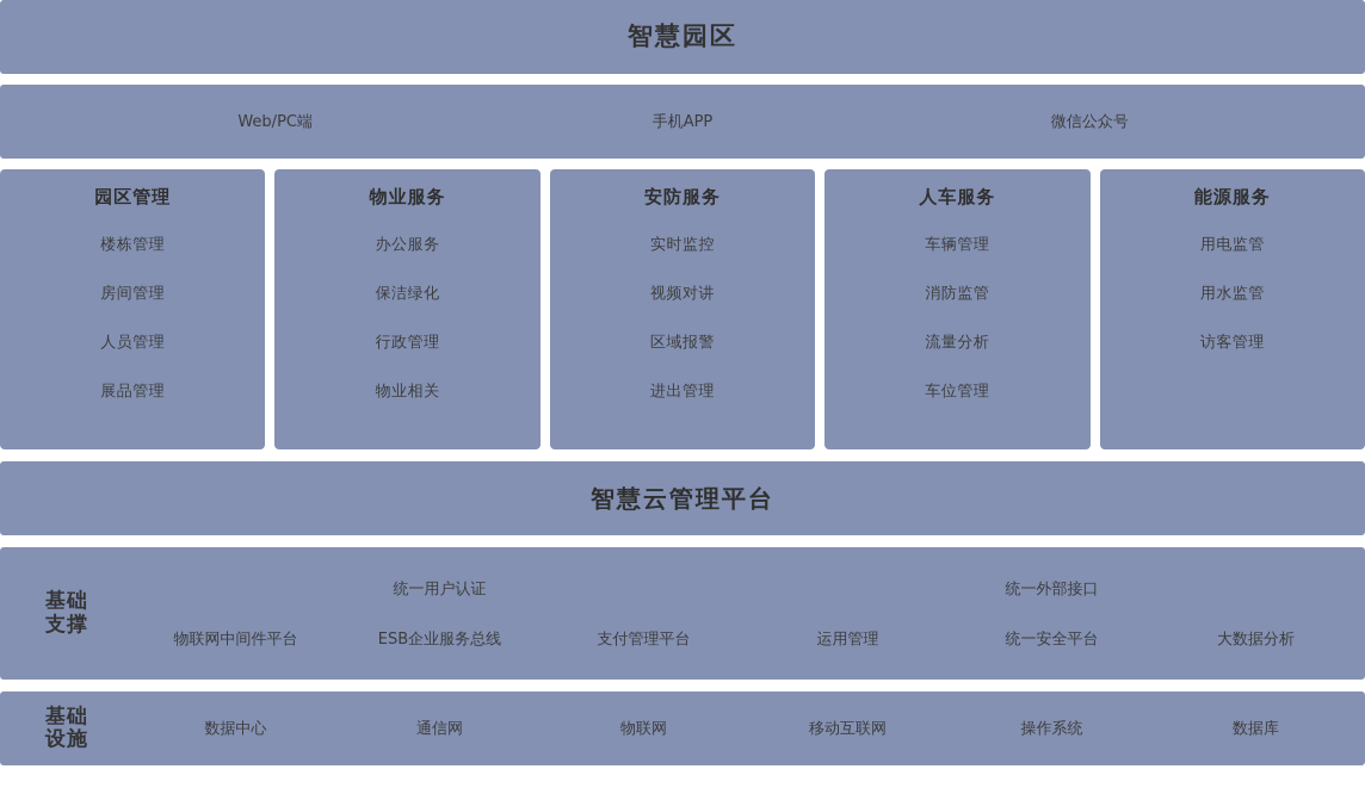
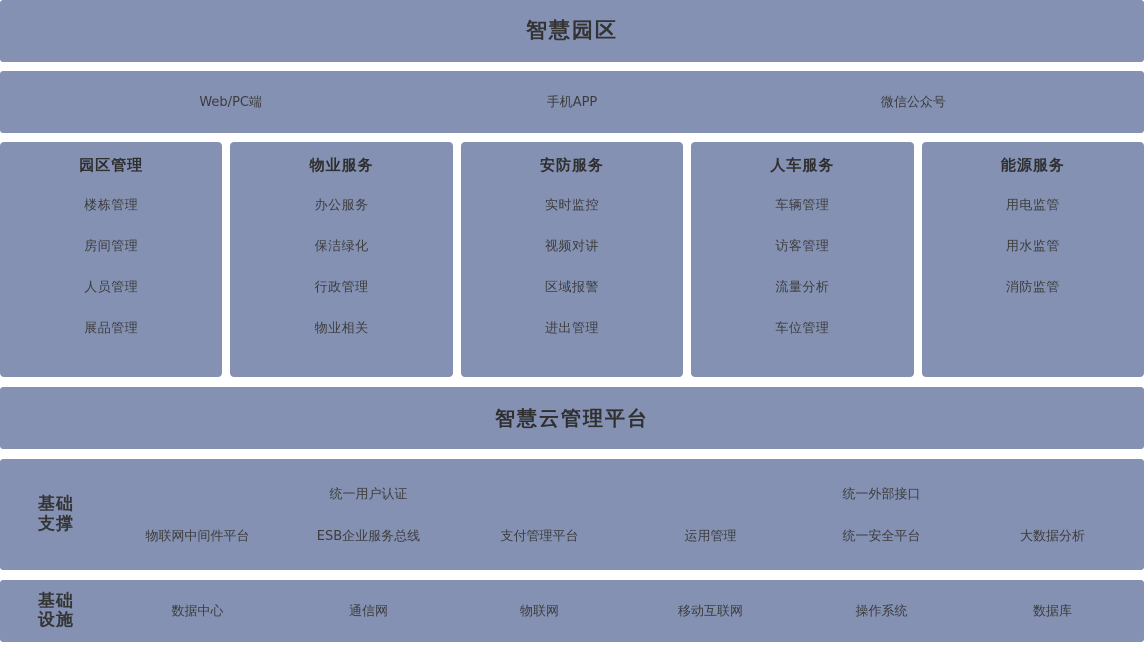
  智慧园区
  Web/PC端
  手机APP
  微信公众号
  园区管理
  楼栋管理
  房间管理
  人员管理
  展品管理
  物业服务
  办公服务
  保洁绿化
  行政管理
  物业相关
  安防服务
  实时监控
  视频对讲
  区域报警
  进出管理
  人车服务
  车辆管理
- 消防监管
+ 访客管理
  流量分析
  车位管理
  能源服务
  用电监管
  用水监管
- 访客管理
+ 消防监管
  智慧云管理平台
  基础
  支撑
  统一用户认证
  统一外部接口
  物联网中间件平台
  ESB企业服务总线
  支付管理平台
  运用管理
  统一安全平台
  大数据分析
  基础
  设施
  数据中心
  通信网
  物联网
  移动互联网
  操作系统
  数据库
